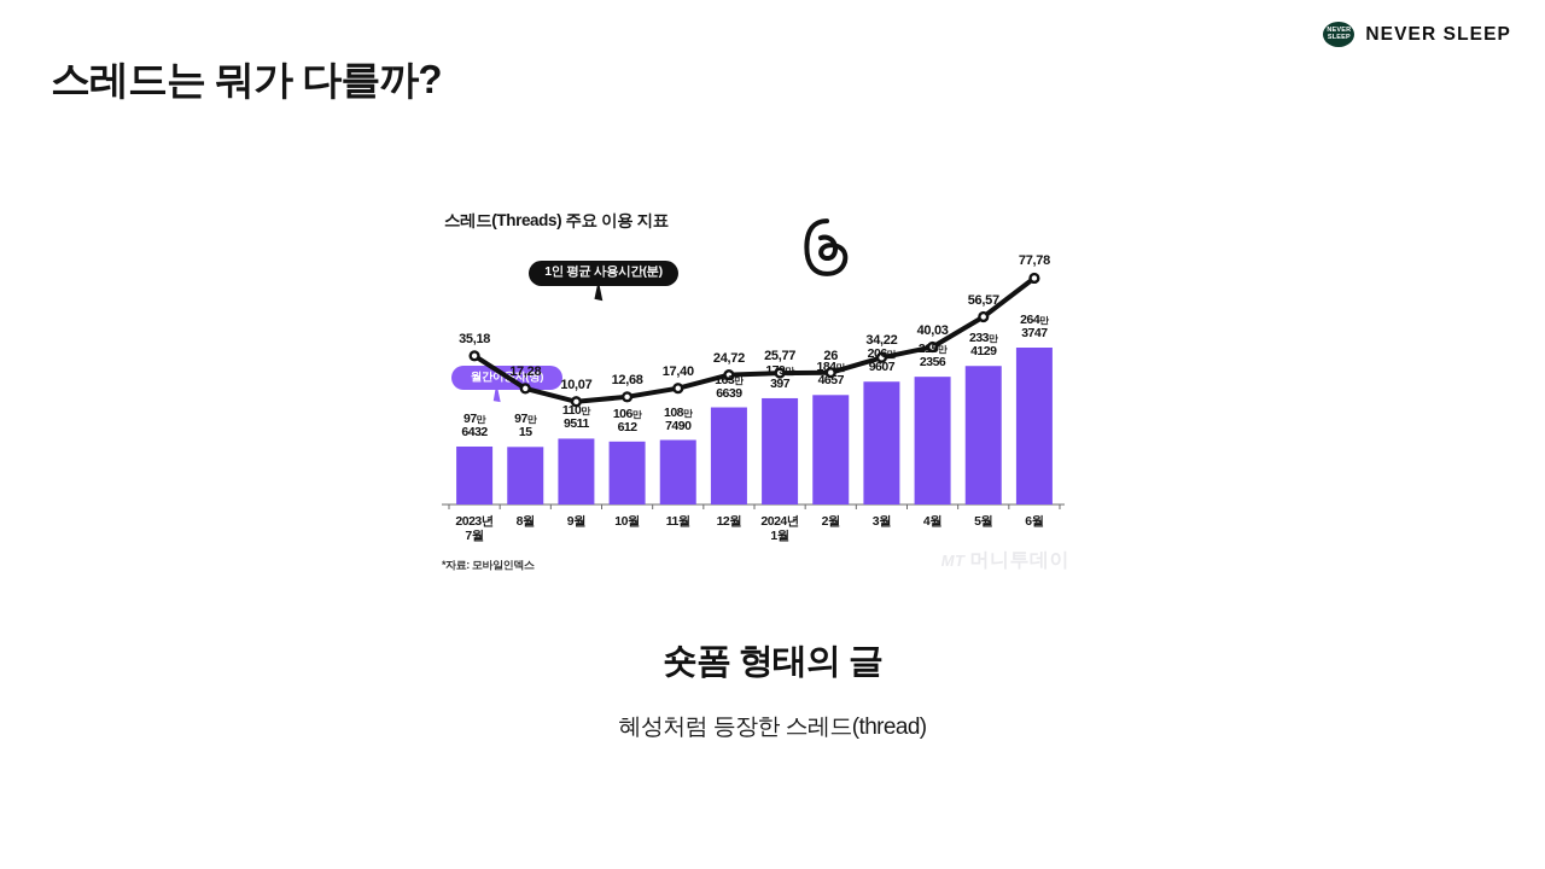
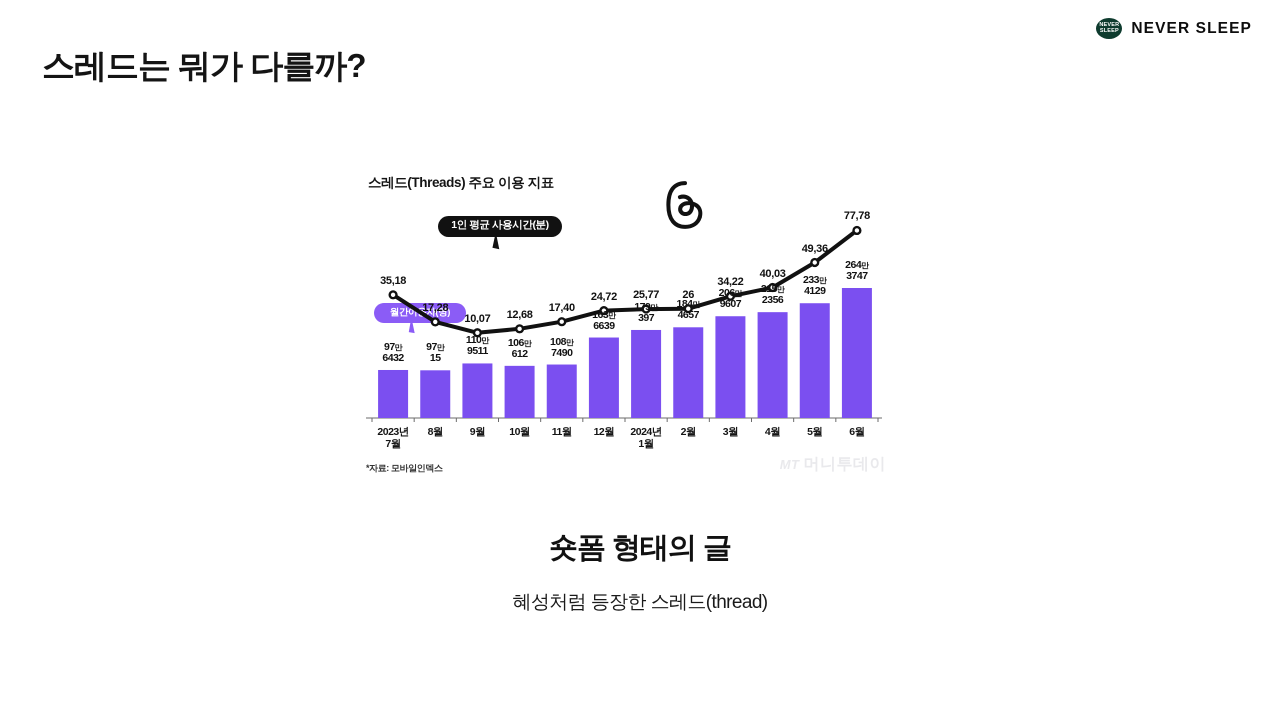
  NEVER SLEEP
  스레드는 뭐가 다를까?
  스레드(Threads) 주요 이용 지표
  1인 평균 사용시간(분)
  월간이자(명)
  35,18
  17,28
  10,07
  12,68
  17,40
  24,72
  25,77
  26
  34,22
  40,03
- 56,57
+ 49,36
  77,78
  97만
  6432
  97만
  15
  110만
  9511
  106만
  612
  108만
  7490
  163만
  6639
  179만
  397
  184만
  4657
  206만
  9607
  215만
  2356
  233만
  4129
  264만
  3747
  2023년
  7월
  8월
  9월
  10월
  11월
  12월
  2024년
  1월
  2월
  3월
  4월
  5월
  6월
  *자료: 모바일인덱스
  숏폼 형태의 글
  혜성처럼 등장한 스레드(thread)
